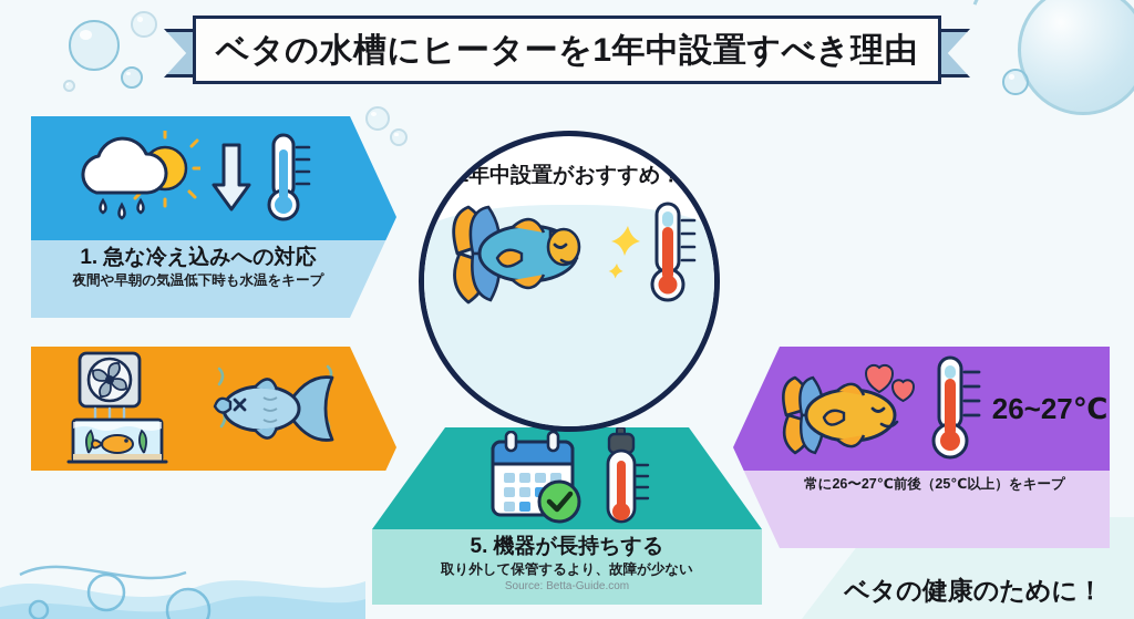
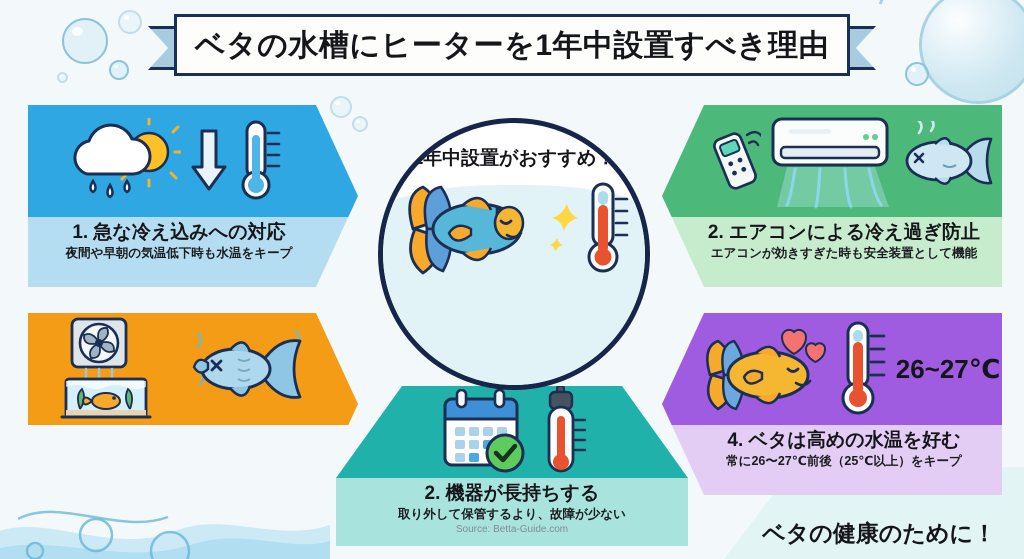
  ベタの水槽にヒーターを1年中設置すべき理由
  1. 急な冷え込みへの対応
  夜間や早朝の気温低下時も水温をキープ
+ 2. エアコンによる冷え過ぎ防止
+ エアコンが効きすぎた時も安全装置として機能
  26~27℃
+ 4. ベタは高めの水温を好む
  常に26〜27℃前後（25℃以上）をキープ
- 5. 機器が長持ちする
+ 2. 機器が長持ちする
  取り外して保管するより、故障が少ない
  Source: Betta-Guide.com
  1年中設置がおすすめ！
  ベタの健康のために！
